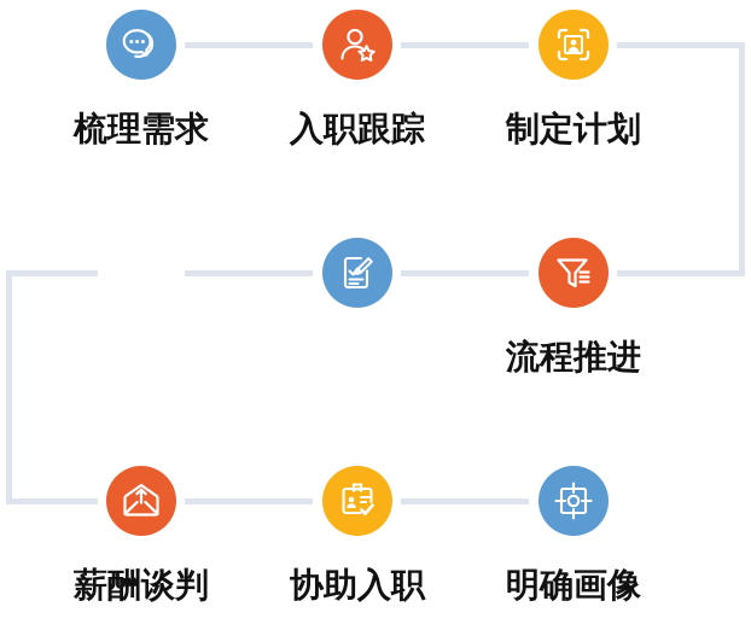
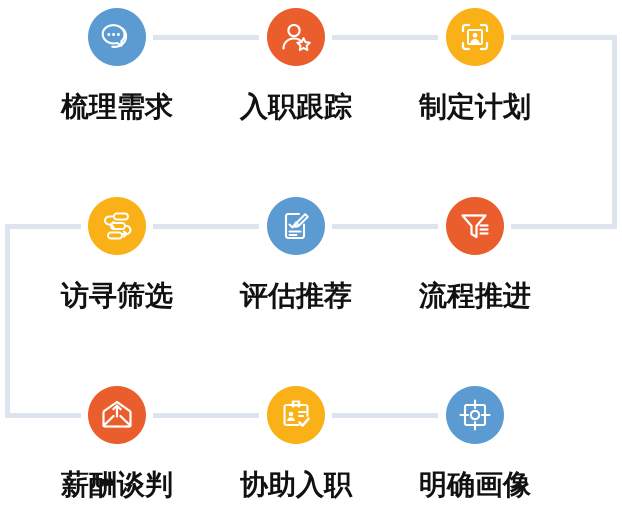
  梳理需求
  入职跟踪
  制定计划
+ 访寻筛选
+ 评估推荐
  流程推进
  薪酬谈判
  协助入职
  明确画像
